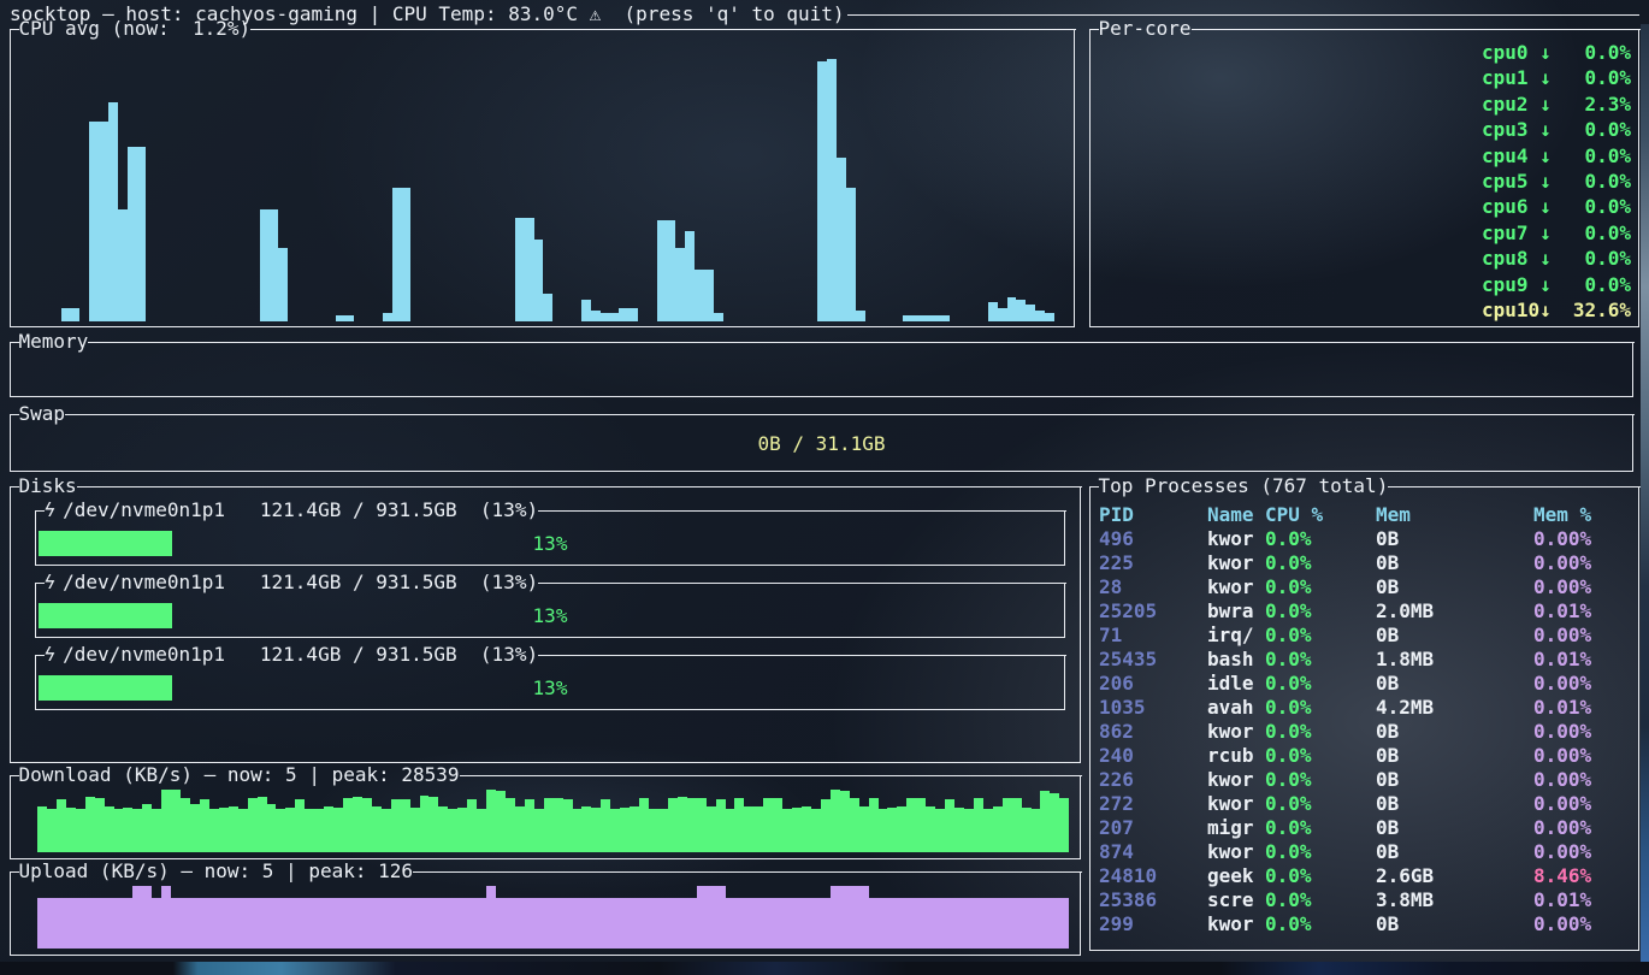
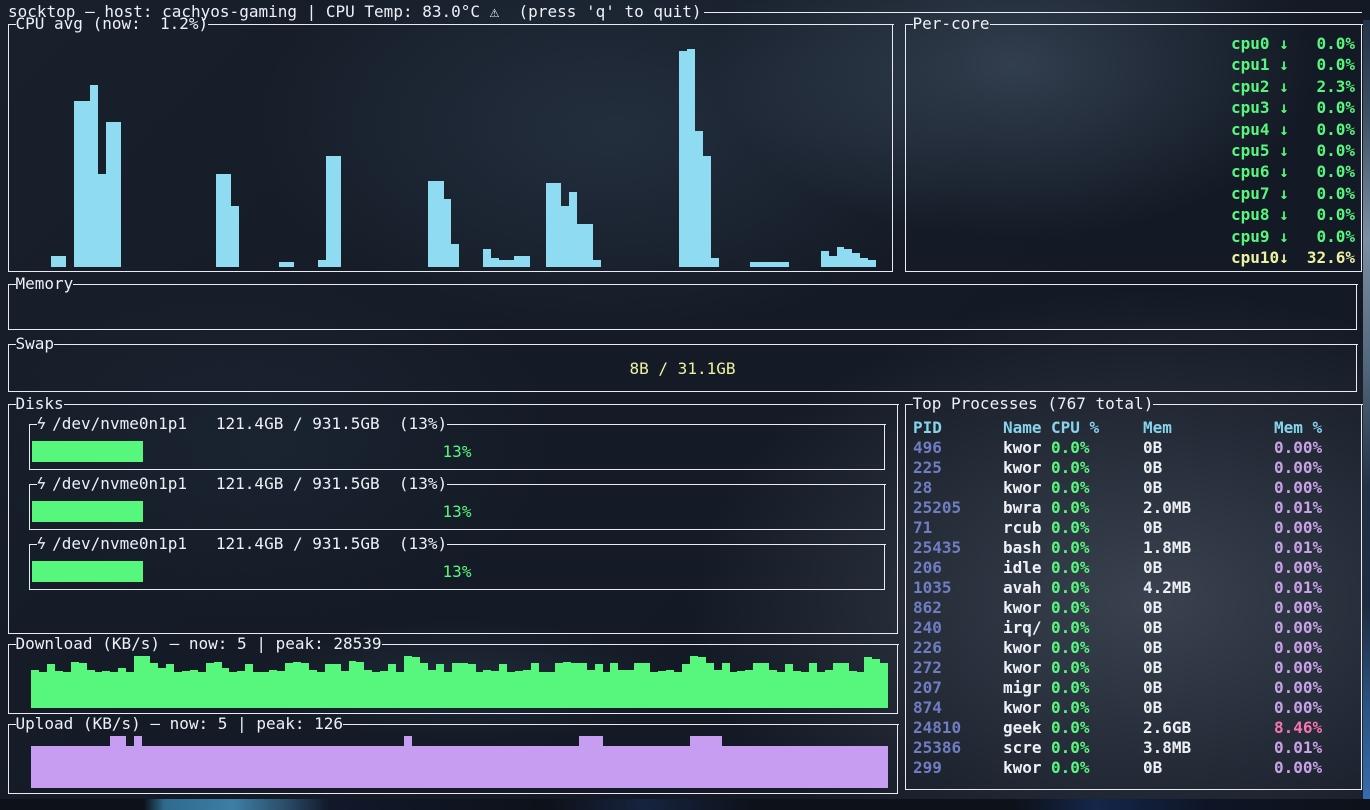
  socktop — host: cachyos-gaming | CPU Temp: 83.0°C ⚠ (press 'q' to quit)
  CPU avg (now: 1.2%)
  Per-core
  cpu0 ↓
  0.0%
  cpu1 ↓
  0.0%
  cpu2 ↓
  2.3%
  cpu3 ↓
  0.0%
  cpu4 ↓
  0.0%
  cpu5 ↓
  0.0%
  cpu6 ↓
  0.0%
  cpu7 ↓
  0.0%
  cpu8 ↓
  0.0%
  cpu9 ↓
  0.0%
  cpu10↓
  32.6%
  Memory
  Swap
- 0B / 31.1GB
+ 8B / 31.1GB
  Disks
  ϟ
  /dev/nvme0n1p1 121.4GB / 931.5GB (13%)
  13%
  ϟ
  /dev/nvme0n1p1 121.4GB / 931.5GB (13%)
  13%
  ϟ
  /dev/nvme0n1p1 121.4GB / 931.5GB (13%)
  13%
  Top Processes (767 total)
  PID
  Name
  CPU %
  Mem
  Mem %
  496
  kwor
  0.0%
  0B
  0.00%
  225
  kwor
  0.0%
  0B
  0.00%
  28
  kwor
  0.0%
  0B
  0.00%
  25205
  bwra
  0.0%
  2.0MB
  0.01%
  71
- irq/
+ rcub
  0.0%
  0B
  0.00%
  25435
  bash
  0.0%
  1.8MB
  0.01%
  206
  idle
  0.0%
  0B
  0.00%
  1035
  avah
  0.0%
  4.2MB
  0.01%
  862
  kwor
  0.0%
  0B
  0.00%
  240
- rcub
+ irq/
  0.0%
  0B
  0.00%
  226
  kwor
  0.0%
  0B
  0.00%
  272
  kwor
  0.0%
  0B
  0.00%
  207
  migr
  0.0%
  0B
  0.00%
  874
  kwor
  0.0%
  0B
  0.00%
  24810
  geek
  0.0%
  2.6GB
  8.46%
  25386
  scre
  0.0%
  3.8MB
  0.01%
  299
  kwor
  0.0%
  0B
  0.00%
  Download (KB/s) — now: 5 | peak: 28539
  Upload (KB/s) — now: 5 | peak: 126
